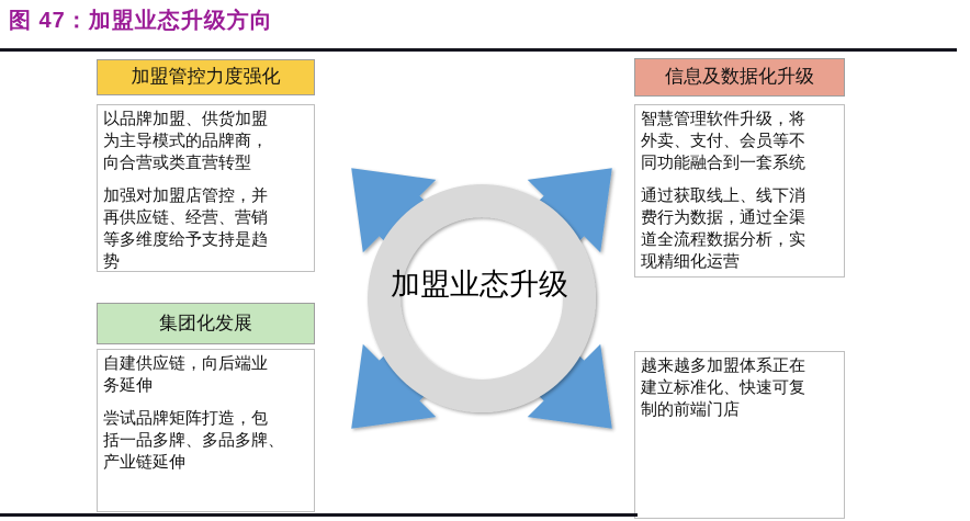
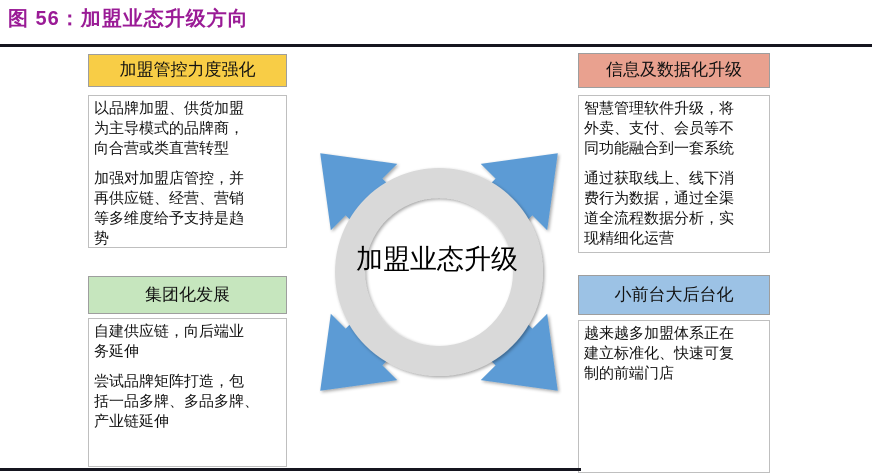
- 图 47：加盟业态升级方向
+ 图 56：加盟业态升级方向
  加盟管控力度强化
  以品牌加盟、供货加盟
  为主导模式的品牌商，
  向合营或类直营转型
  加强对加盟店管控，并
  再供应链、经营、营销
  等多维度给予支持是趋
  势
  信息及数据化升级
  智慧管理软件升级，将
  外卖、支付、会员等不
  同功能融合到一套系统
  通过获取线上、线下消
  费行为数据，通过全渠
  道全流程数据分析，实
  现精细化运营
  集团化发展
  自建供应链，向后端业
  务延伸
  尝试品牌矩阵打造，包
  括一品多牌、多品多牌、
  产业链延伸
+ 小前台大后台化
  越来越多加盟体系正在
  建立标准化、快速可复
  制的前端门店
  加盟业态升级
